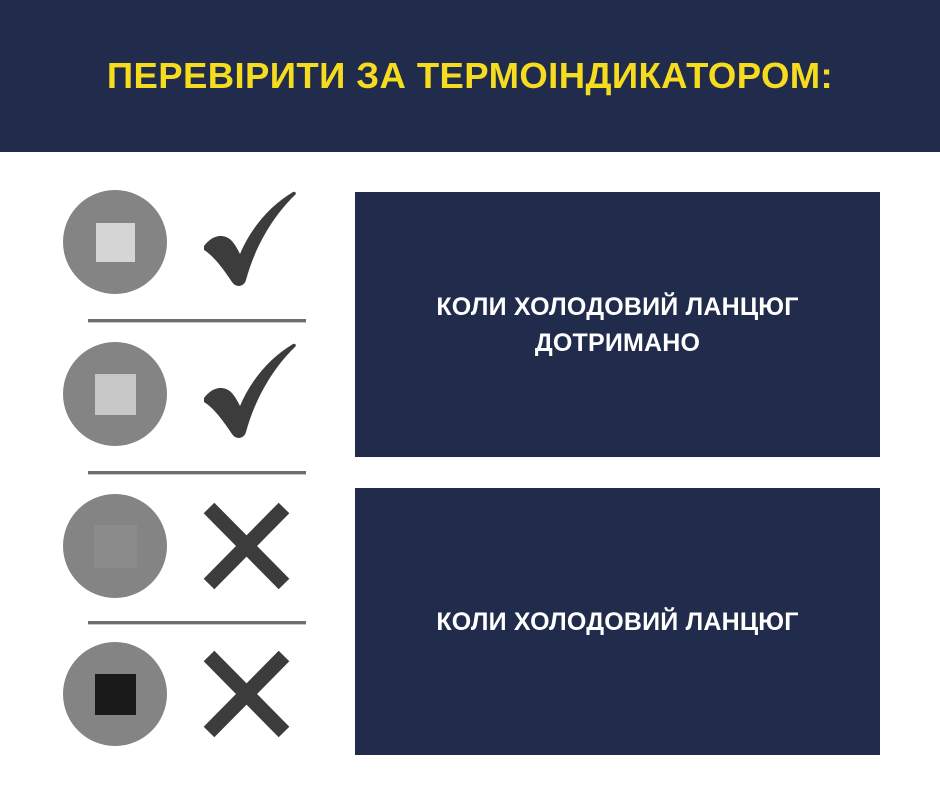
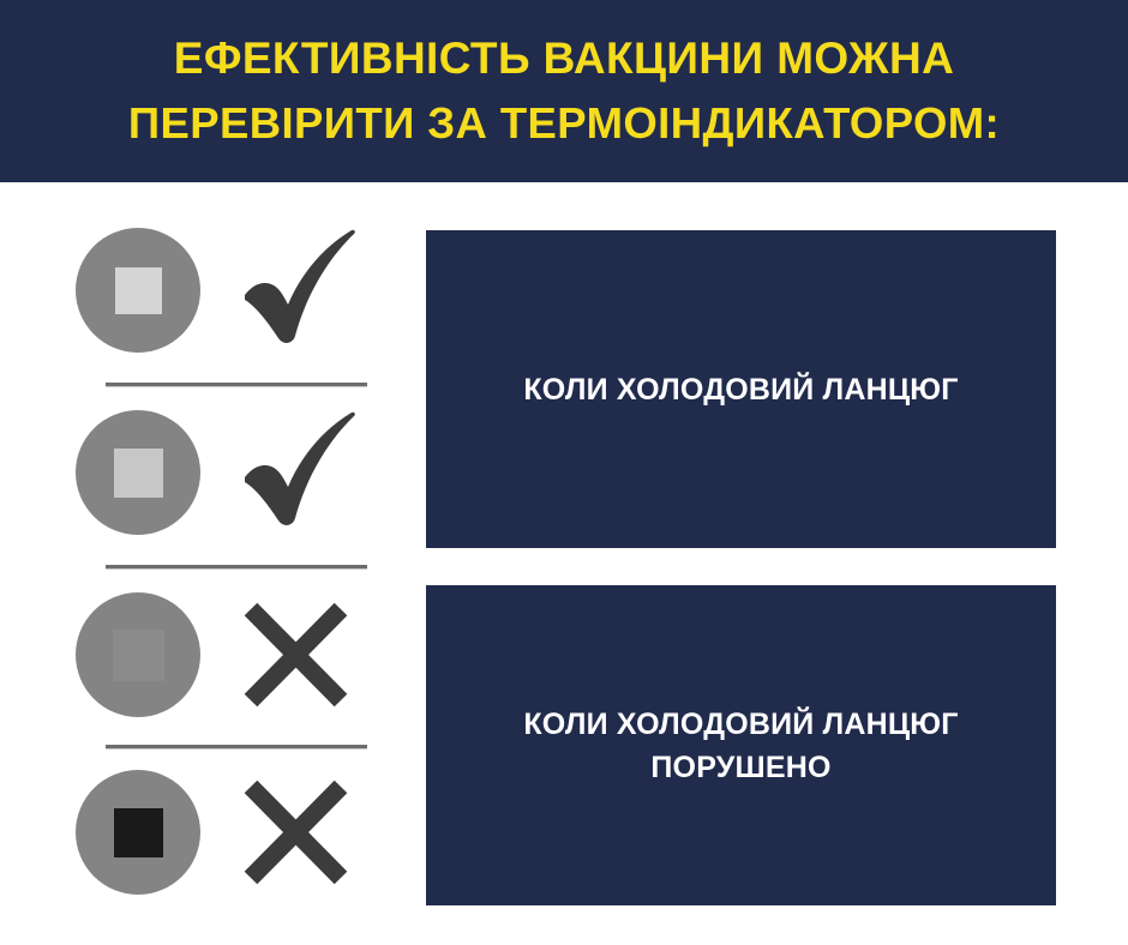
+ ЕФЕКТИВНІСТЬ ВАКЦИНИ МОЖНА
  ПЕРЕВІРИТИ ЗА ТЕРМОІНДИКАТОРОМ:
  КОЛИ ХОЛОДОВИЙ ЛАНЦЮГ
- ДОТРИМАНО
  КОЛИ ХОЛОДОВИЙ ЛАНЦЮГ
+ ПОРУШЕНО
